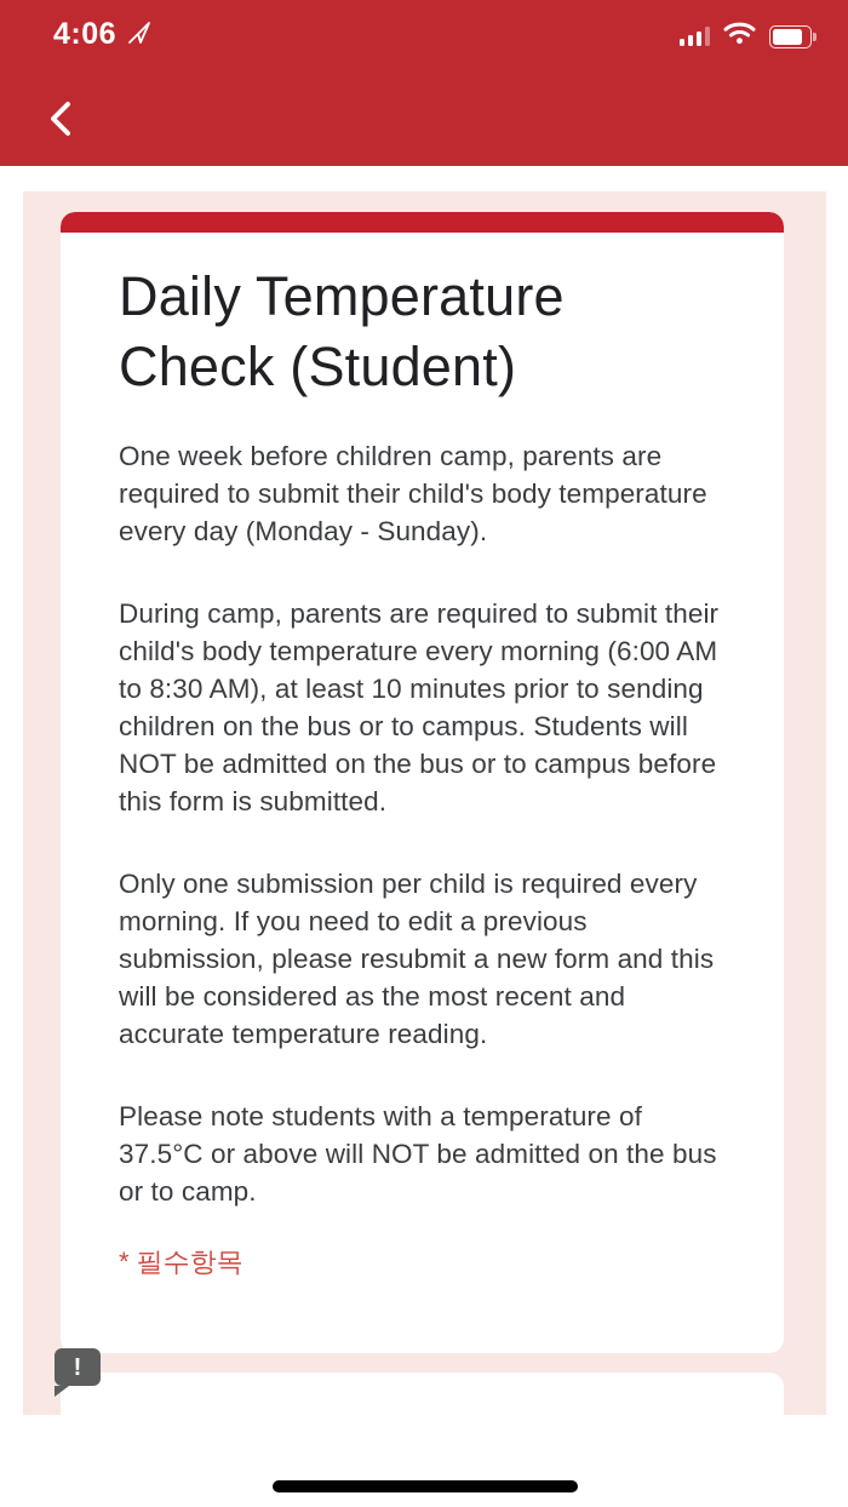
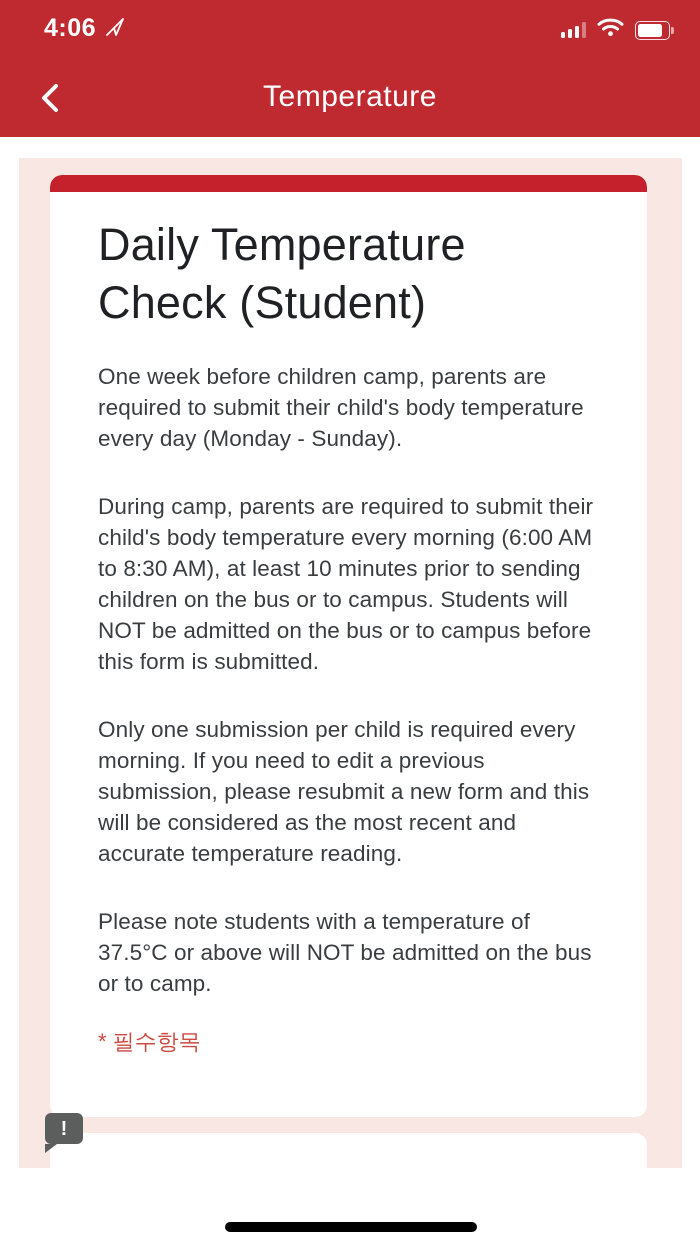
  4:06
+ Temperature
  Daily Temperature Check (Student)
  One week before children camp, parents are required to submit their child's body temperature every day (Monday - Sunday).
  During camp, parents are required to submit their child's body temperature every morning (6:00 AM to 8:30 AM), at least 10 minutes prior to sending children on the bus or to campus. Students will NOT be admitted on the bus or to campus before this form is submitted.
  Only one submission per child is required every morning. If you need to edit a previous submission, please resubmit a new form and this will be considered as the most recent and accurate temperature reading.
  Please note students with a temperature of 37.5°C or above will NOT be admitted on the bus or to camp.
  * 필수항목
  !
